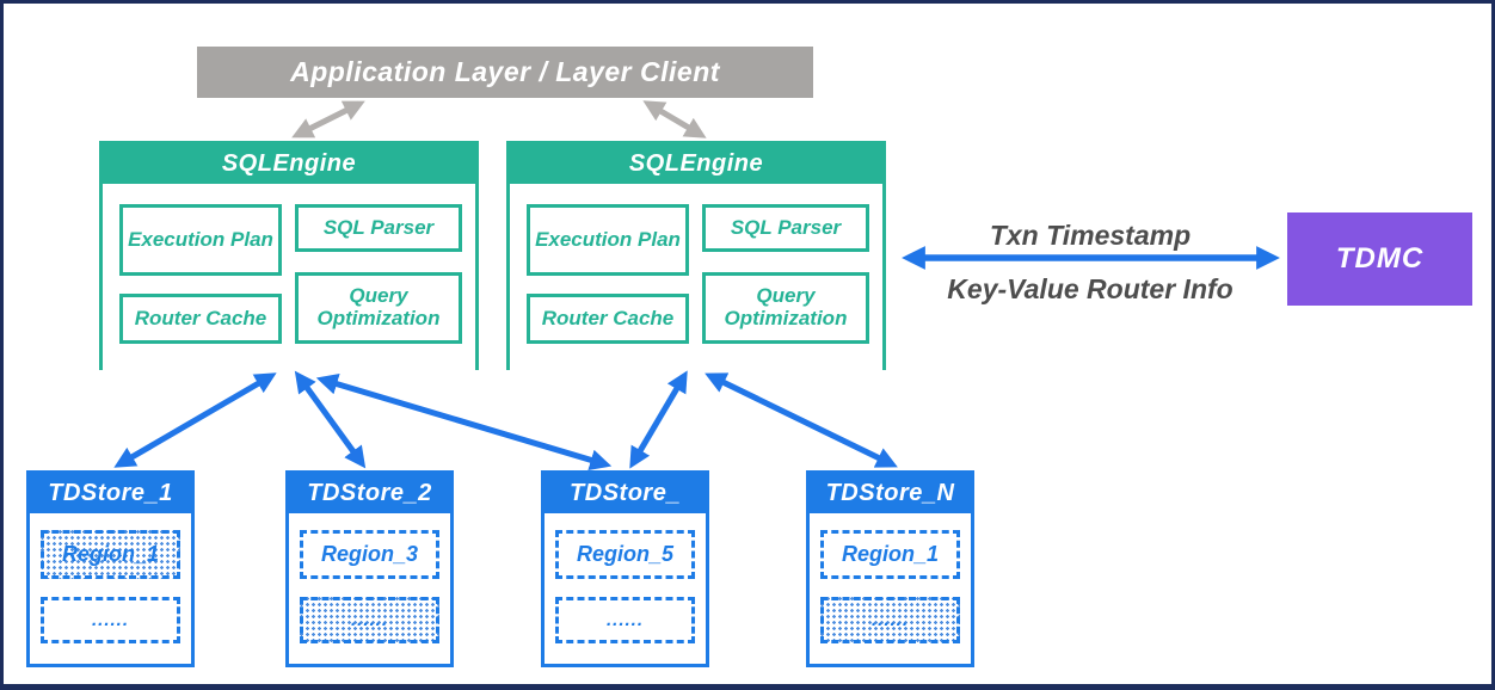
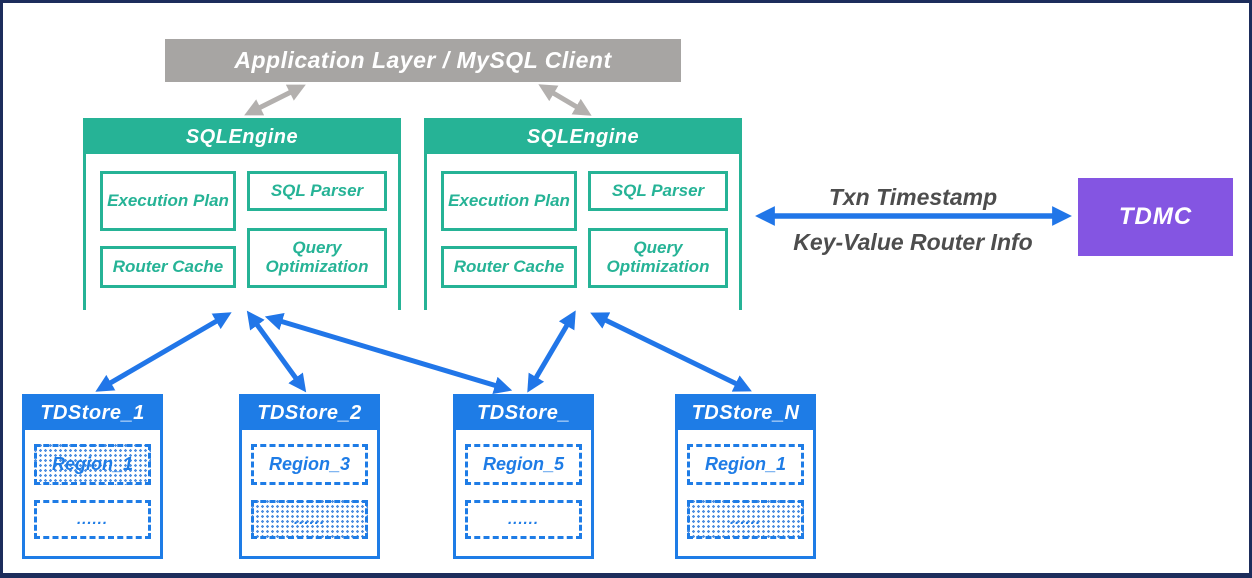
- Application Layer / Layer Client
+ Application Layer / MySQL Client
  SQLEngine
  Execution Plan
  SQL Parser
  Router Cache
  Query Optimization
  SQLEngine
  Execution Plan
  SQL Parser
  Router Cache
  Query Optimization
  Txn Timestamp
  Key-Value Router Info
  TDMC
  TDStore_1
  Region_1
  ......
  TDStore_2
  Region_3
  ......
  TDStore_
  Region_5
  ......
  TDStore_N
  Region_1
  ......
